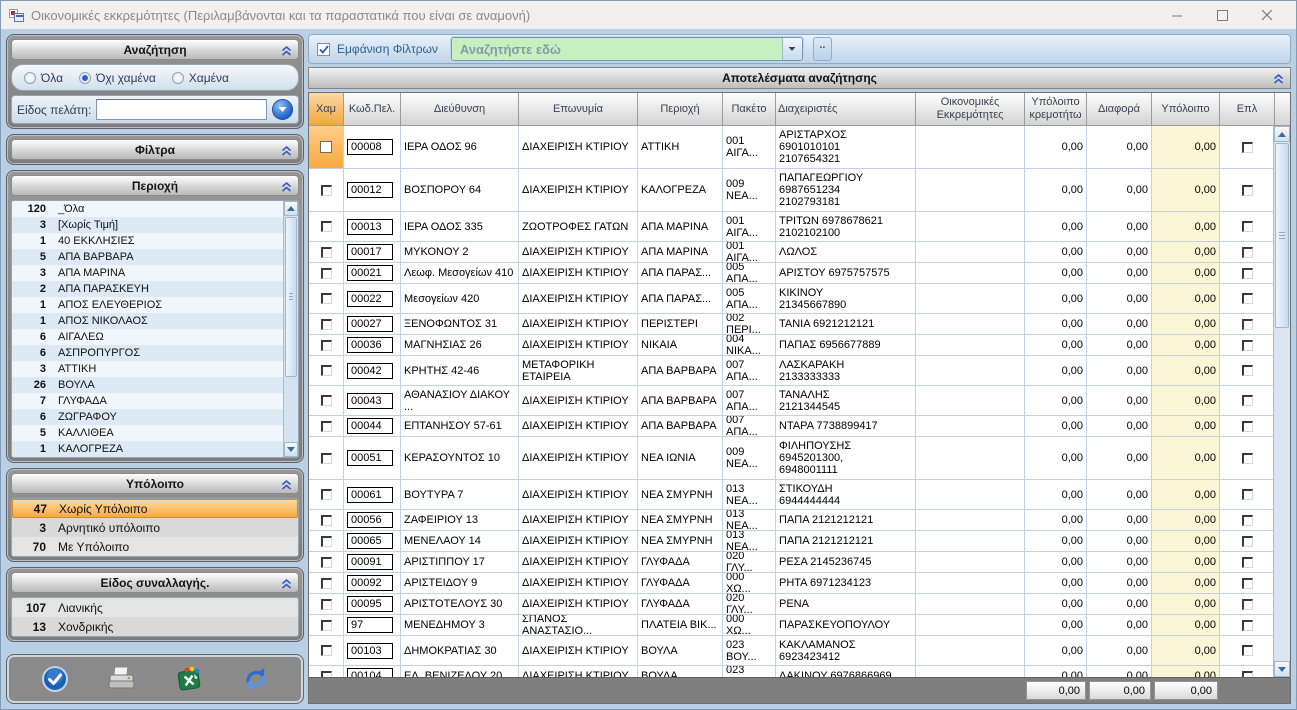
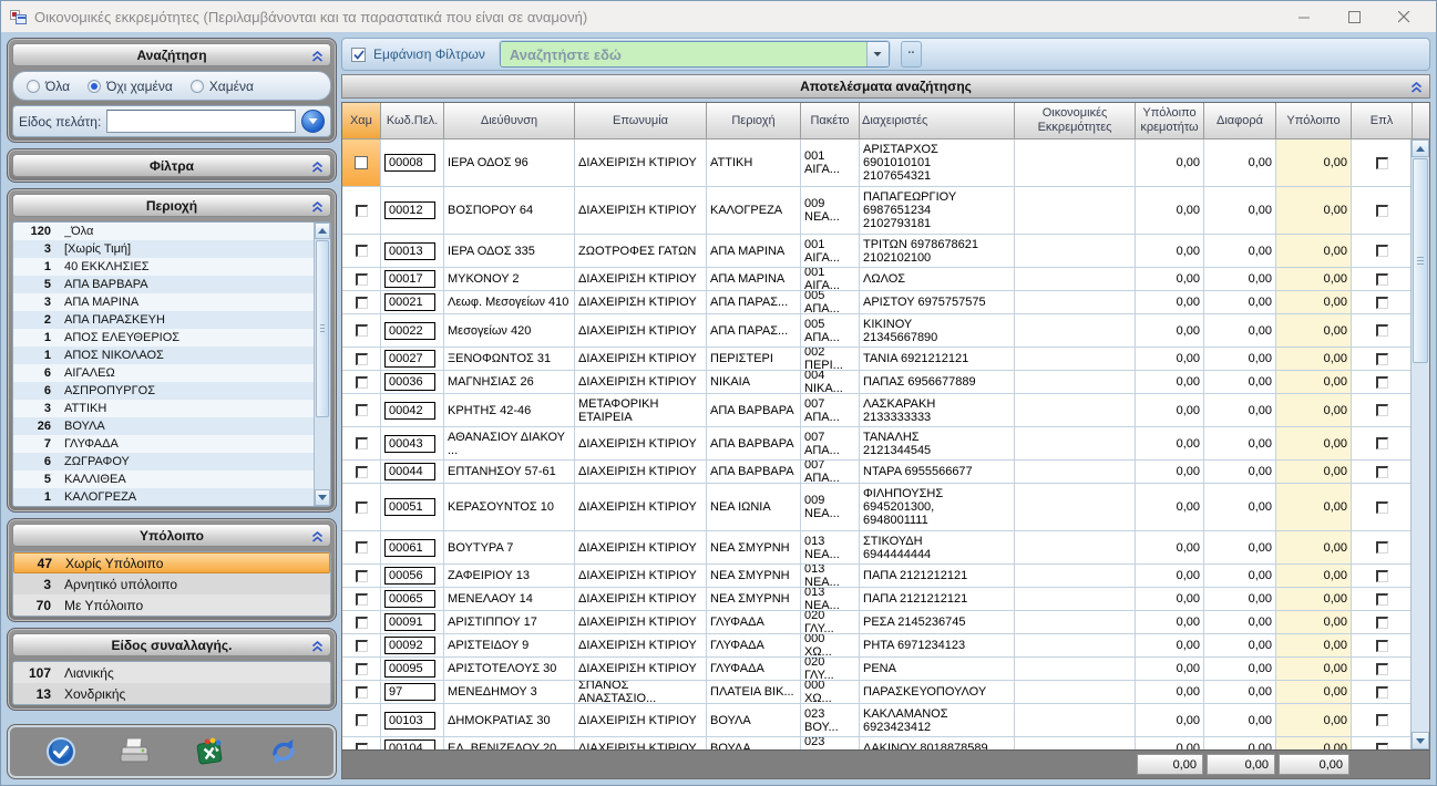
  Οικονομικές εκκρεμότητες (Περιλαμβάνονται και τα παραστατικά που είναι σε αναμονή)
  Αναζήτηση
  Όλα
  Όχι χαμένα
  Χαμένα
  Είδος πελάτη:
  Φίλτρα
  Περιοχή
  120
  _Όλα
  3
  [Χωρίς Τιμή]
  1
  40 ΕΚΚΛΗΣΙΕΣ
  5
  ΑΠΑ ΒΑΡΒΑΡΑ
  3
  ΑΠΑ ΜΑΡΙΝΑ
  2
  ΑΠΑ ΠΑΡΑΣΚΕΥΗ
  1
  ΑΠΟΣ ΕΛΕΥΘΕΡΙΟΣ
  1
  ΑΠΟΣ ΝΙΚΟΛΑΟΣ
  6
  ΑΙΓΑΛΕΩ
  6
  ΑΣΠΡΟΠΥΡΓΟΣ
  3
  ΑΤΤΙΚΗ
  26
  ΒΟΥΛΑ
  7
  ΓΛΥΦΑΔΑ
  6
  ΖΩΓΡΑΦΟΥ
  5
  ΚΑΛΛΙΘΕΑ
  1
  ΚΑΛΟΓΡΕΖΑ
  Υπόλοιπο
  47
  Χωρίς Υπόλοιπο
  3
  Αρνητικό υπόλοιπο
  70
  Με Υπόλοιπο
  Είδος συναλλαγής.
  107
  Λιανικής
  13
  Χονδρικής
  Εμφάνιση Φίλτρων
  Αναζητήστε εδώ
  ..
  Αποτελέσματα αναζήτησης
  Χαμ
  Κωδ.Πελ.
  Διεύθυνση
  Επωνυμία
  Περιοχή
  Πακέτο
  Διαχειριστές
  Οικονομικές Εκκρεμότητες
  Υπόλοιπο κρεμοτήτω
  Διαφορά
  Υπόλοιπο
  Επλ
  00008
  ΙΕΡΑ ΟΔΟΣ 96
  ΔΙΑΧΕΙΡΙΣΗ ΚΤΙΡΙΟΥ
  ΑΤΤΙΚΗ
  001 ΑΙΓΑ...
  ΑΡΙΣΤΑΡΧΟΣ
  6901010101
  2107654321
  0,00
  0,00
  0,00
  00012
  ΒΟΣΠΟΡΟΥ 64
  ΔΙΑΧΕΙΡΙΣΗ ΚΤΙΡΙΟΥ
  ΚΑΛΟΓΡΕΖΑ
  009 ΝΕΑ...
  ΠΑΠΑΓΕΩΡΓΙΟΥ
  6987651234
  2102793181
  0,00
  0,00
  0,00
  00013
  ΙΕΡΑ ΟΔΟΣ 335
  ΖΩΟΤΡΟΦΕΣ ΓΑΤΩΝ
  ΑΠΑ ΜΑΡΙΝΑ
  001 ΑΙΓΑ...
  ΤΡΙΤΩΝ 6978678621
  2102102100
  0,00
  0,00
  0,00
  00017
  ΜΥΚΟΝΟΥ 2
  ΔΙΑΧΕΙΡΙΣΗ ΚΤΙΡΙΟΥ
  ΑΠΑ ΜΑΡΙΝΑ
  001 ΑΙΓΑ...
  ΛΩΛΟΣ
  0,00
  0,00
  0,00
  00021
  Λεωφ. Μεσογείων 410
  ΔΙΑΧΕΙΡΙΣΗ ΚΤΙΡΙΟΥ
  ΑΠΑ ΠΑΡΑΣ...
  005 ΑΠΑ...
  ΑΡΙΣΤΟΥ 6975757575
  0,00
  0,00
  0,00
  00022
  Μεσογείων 420
  ΔΙΑΧΕΙΡΙΣΗ ΚΤΙΡΙΟΥ
  ΑΠΑ ΠΑΡΑΣ...
  005 ΑΠΑ...
  ΚΙΚΙΝΟΥ
  21345667890
  0,00
  0,00
  0,00
  00027
  ΞΕΝΟΦΩΝΤΟΣ 31
  ΔΙΑΧΕΙΡΙΣΗ ΚΤΙΡΙΟΥ
  ΠΕΡΙΣΤΕΡΙ
  002 ΠΕΡΙ...
  ΤΑΝΙΑ 6921212121
  0,00
  0,00
  0,00
  00036
  ΜΑΓΝΗΣΙΑΣ 26
  ΔΙΑΧΕΙΡΙΣΗ ΚΤΙΡΙΟΥ
  ΝΙΚΑΙΑ
  004 ΝΙΚΑ...
  ΠΑΠΑΣ 6956677889
  0,00
  0,00
  0,00
  00042
  ΚΡΗΤΗΣ 42-46
  ΜΕΤΑΦΟΡΙΚΗ ΕΤΑΙΡΕΙΑ
  ΑΠΑ ΒΑΡΒΑΡΑ
  007 ΑΠΑ...
  ΛΑΣΚΑΡΑΚΗ
  2133333333
  0,00
  0,00
  0,00
  00043
  ΑΘΑΝΑΣΙΟΥ ΔΙΑΚΟΥ ...
  ΔΙΑΧΕΙΡΙΣΗ ΚΤΙΡΙΟΥ
  ΑΠΑ ΒΑΡΒΑΡΑ
  007 ΑΠΑ...
  ΤΑΝΑΛΗΣ
  2121344545
  0,00
  0,00
  0,00
  00044
  ΕΠΤΑΝΗΣΟΥ 57-61
  ΔΙΑΧΕΙΡΙΣΗ ΚΤΙΡΙΟΥ
  ΑΠΑ ΒΑΡΒΑΡΑ
  007 ΑΠΑ...
- ΝΤΑΡΑ 7738899417
+ ΝΤΑΡΑ 6955566677
  0,00
  0,00
  0,00
  00051
  ΚΕΡΑΣΟΥΝΤΟΣ 10
  ΔΙΑΧΕΙΡΙΣΗ ΚΤΙΡΙΟΥ
  ΝΕΑ ΙΩΝΙΑ
  009 ΝΕΑ...
  ΦΙΛΗΠΟΥΣΗΣ
  6945201300,
  6948001111
  0,00
  0,00
  0,00
  00061
  ΒΟΥΤΥΡΑ 7
  ΔΙΑΧΕΙΡΙΣΗ ΚΤΙΡΙΟΥ
  ΝΕΑ ΣΜΥΡΝΗ
  013 ΝΕΑ...
  ΣΤΙΚΟΥΔΗ
  6944444444
  0,00
  0,00
  0,00
  00056
  ΖΑΦΕΙΡΙΟΥ 13
  ΔΙΑΧΕΙΡΙΣΗ ΚΤΙΡΙΟΥ
  ΝΕΑ ΣΜΥΡΝΗ
  013 ΝΕΑ...
  ΠΑΠΑ 2121212121
  0,00
  0,00
  0,00
  00065
  ΜΕΝΕΛΑΟΥ 14
  ΔΙΑΧΕΙΡΙΣΗ ΚΤΙΡΙΟΥ
  ΝΕΑ ΣΜΥΡΝΗ
  013 ΝΕΑ...
  ΠΑΠΑ 2121212121
  0,00
  0,00
  0,00
  00091
  ΑΡΙΣΤΙΠΠΟΥ 17
  ΔΙΑΧΕΙΡΙΣΗ ΚΤΙΡΙΟΥ
  ΓΛΥΦΑΔΑ
  020 ΓΛΥ...
  ΡΕΣΑ 2145236745
  0,00
  0,00
  0,00
  00092
  ΑΡΙΣΤΕΙΔΟΥ 9
  ΔΙΑΧΕΙΡΙΣΗ ΚΤΙΡΙΟΥ
  ΓΛΥΦΑΔΑ
  000 ΧΩ...
  ΡΗΤΑ 6971234123
  0,00
  0,00
  0,00
  00095
  ΑΡΙΣΤΟΤΕΛΟΥΣ 30
  ΔΙΑΧΕΙΡΙΣΗ ΚΤΙΡΙΟΥ
  ΓΛΥΦΑΔΑ
  020 ΓΛΥ...
  ΡΕΝΑ
  0,00
  0,00
  0,00
  97
  ΜΕΝΕΔΗΜΟΥ 3
  ΣΠΑΝΟΣ ΑΝΑΣΤΑΣΙΟ...
  ΠΛΑΤΕΙΑ ΒΙΚ...
  000 ΧΩ...
  ΠΑΡΑΣΚΕΥΟΠΟΥΛΟΥ
  0,00
  0,00
  0,00
  00103
  ΔΗΜΟΚΡΑΤΙΑΣ 30
  ΔΙΑΧΕΙΡΙΣΗ ΚΤΙΡΙΟΥ
  ΒΟΥΛΑ
  023 ΒΟΥ...
  ΚΑΚΛΑΜΑΝΟΣ
  6923423412
  0,00
  0,00
  0,00
  00104
  ΕΛ. ΒΕΝΙΖΕΛΟΥ 20
  ΔΙΑΧΕΙΡΙΣΗ ΚΤΙΡΙΟΥ
  ΒΟΥΛΑ
- ΛΑΚΙΝΟΥ 6976866969
+ ΛΑΚΙΝΟΥ 8018878589
  0,00
  0,00
  0,00
  0,00
  0,00
  0,00
